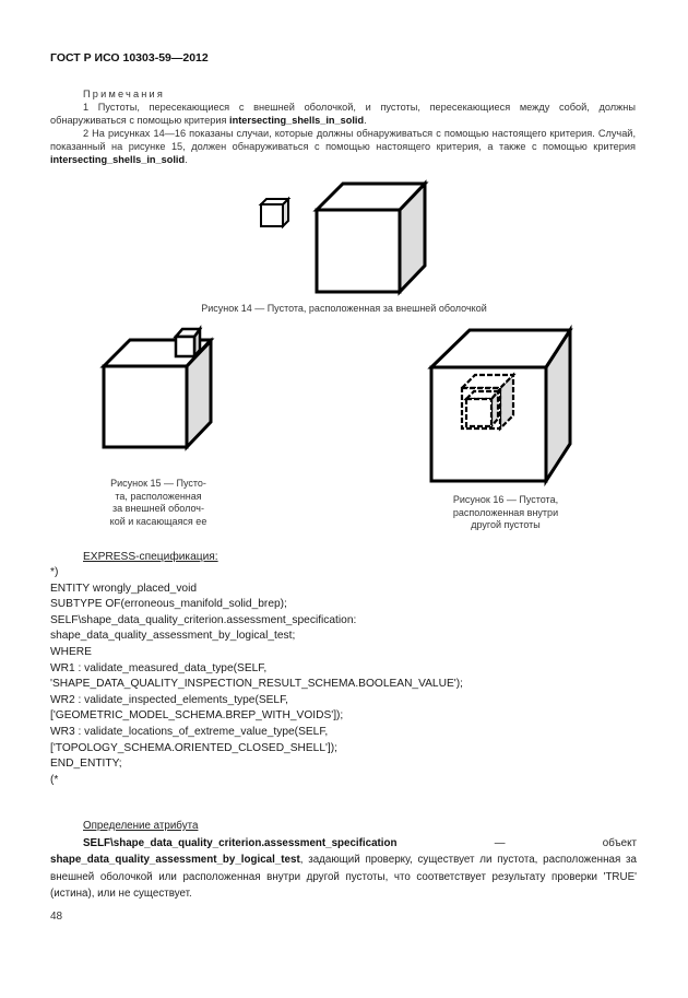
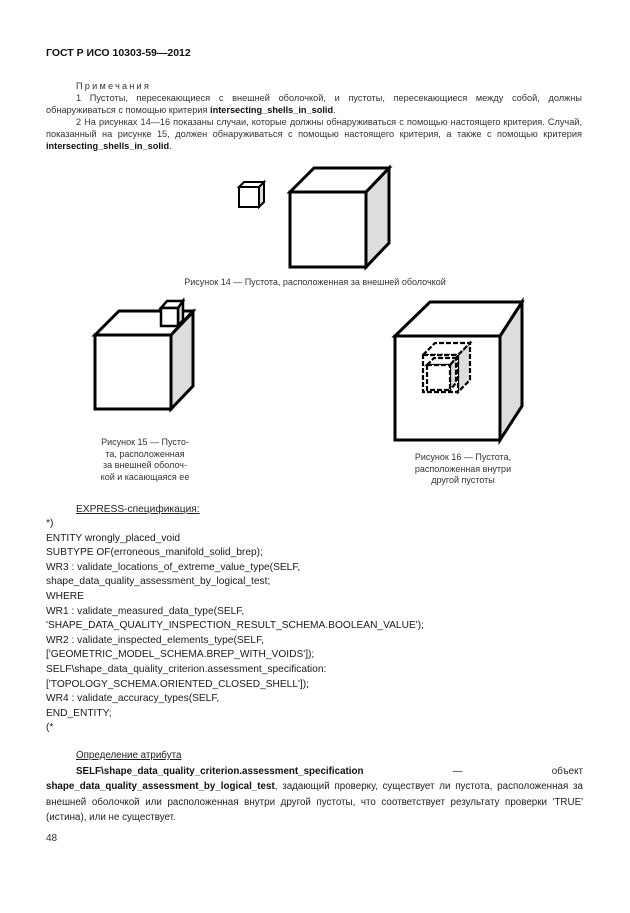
  ГОСТ Р ИСО 10303-59—2012
  Примечания
  1 Пустоты, пересекающиеся с внешней оболочкой, и пустоты, пересекающиеся между собой, должны обнаруживаться с помощью критерия intersecting_shells_in_solid.
  2 На рисунках 14—16 показаны случаи, которые должны обнаруживаться с помощью настоящего критерия. Случай, показанный на рисунке 15, должен обнаруживаться с помощью настоящего критерия, а также с помощью критерия intersecting_shells_in_solid.
  Рисунок 14 — Пустота, расположенная за внешней оболочкой
  Рисунок 15 — Пусто-
  та, расположенная
  за внешней оболоч-
  кой и касающаяся ее
  Рисунок 16 — Пустота,
  расположенная внутри
  другой пустоты
  EXPRESS-спецификация:
  *)
  ENTITY wrongly_placed_void
  SUBTYPE OF(erroneous_manifold_solid_brep);
- SELF\shape_data_quality_criterion.assessment_specification:
+ WR3 : validate_locations_of_extreme_value_type(SELF,
  shape_data_quality_assessment_by_logical_test;
  WHERE
  WR1 : validate_measured_data_type(SELF,
  'SHAPE_DATA_QUALITY_INSPECTION_RESULT_SCHEMA.BOOLEAN_VALUE');
  WR2 : validate_inspected_elements_type(SELF,
  ['GEOMETRIC_MODEL_SCHEMA.BREP_WITH_VOIDS']);
- WR3 : validate_locations_of_extreme_value_type(SELF,
+ SELF\shape_data_quality_criterion.assessment_specification:
  ['TOPOLOGY_SCHEMA.ORIENTED_CLOSED_SHELL']);
+ WR4 : validate_accuracy_types(SELF,
  END_ENTITY;
  (*
  Определение атрибута
  SELF\shape_data_quality_criterion.assessment_specification — объект shape_data_quality_assessment_by_logical_test, задающий проверку, существует ли пустота, расположенная за внешней оболочкой или расположенная внутри другой пустоты, что соответствует результату проверки 'TRUE' (истина), или не существует.
  48
